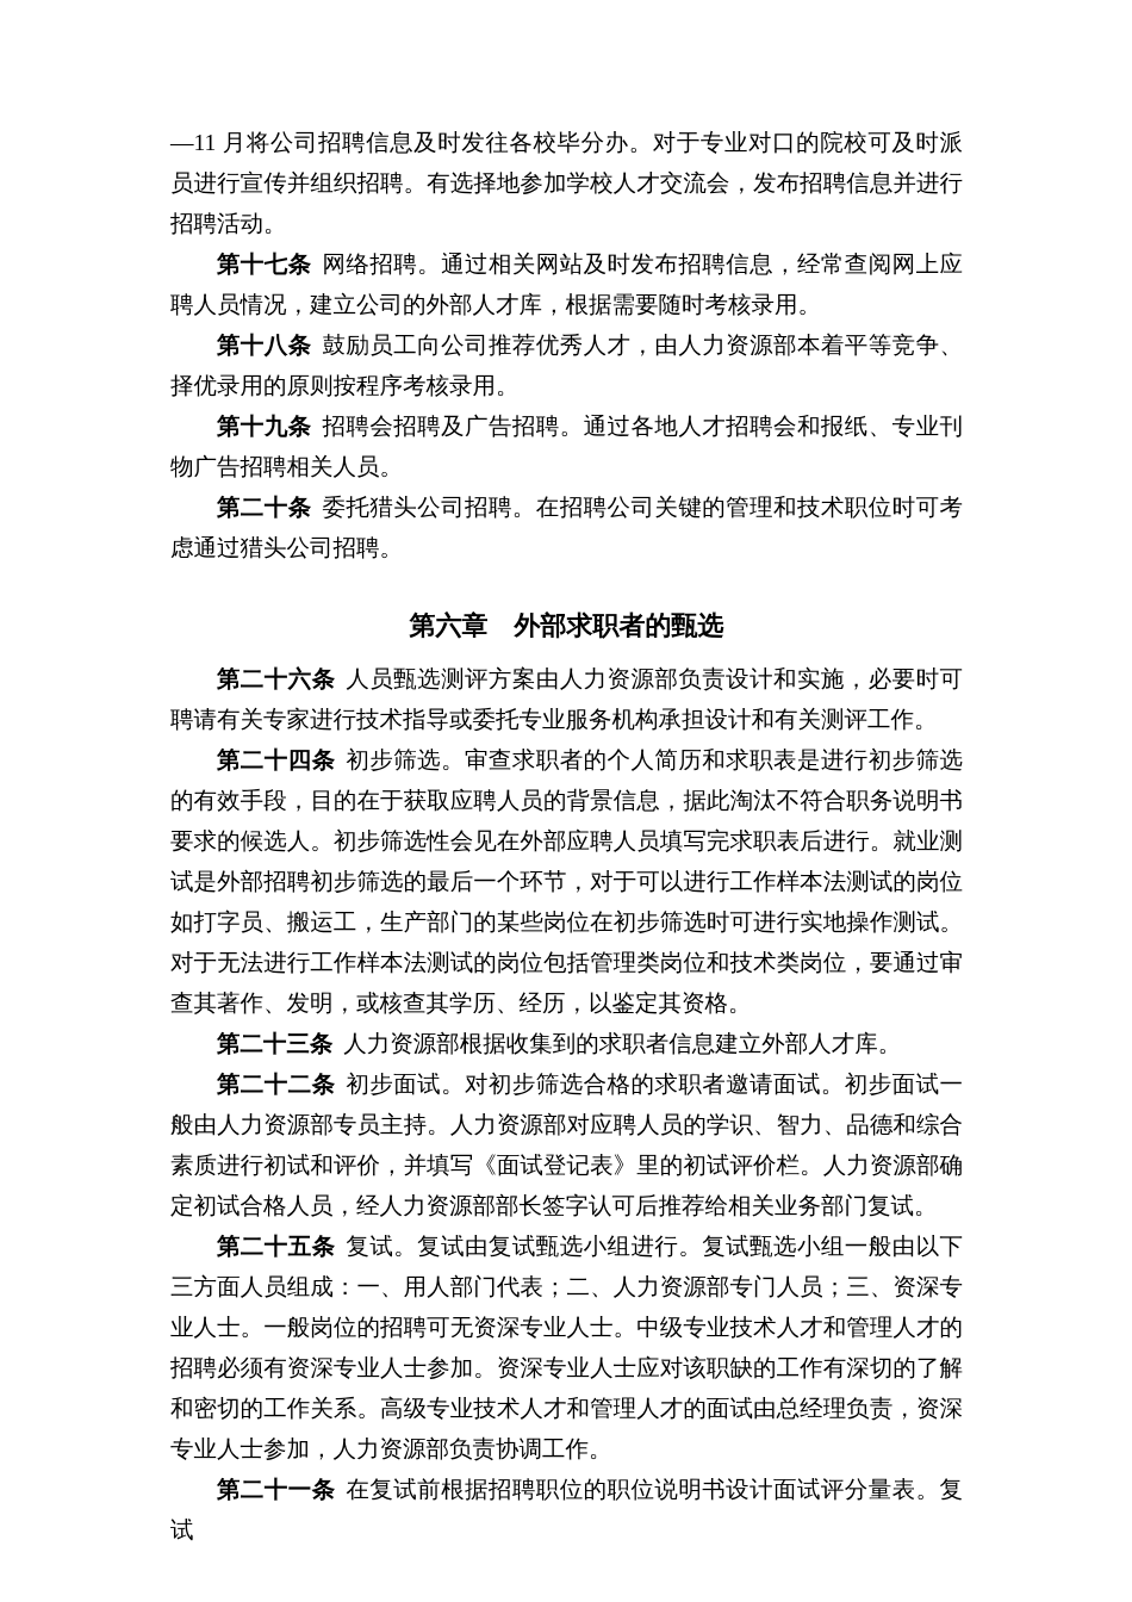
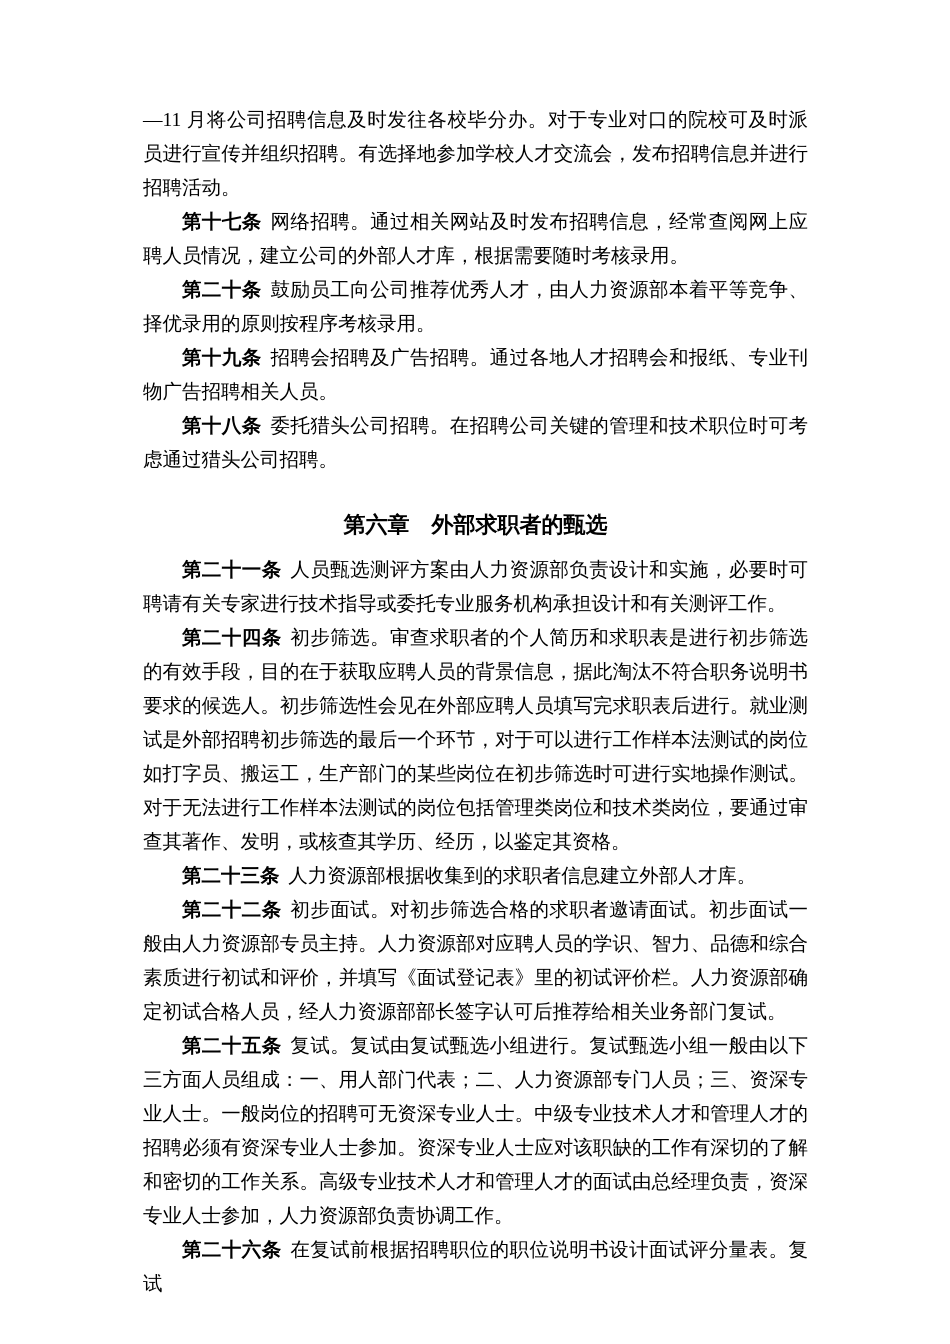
  —11 月将公司招聘信息及时发往各校毕分办。对于专业对口的院校可及时派员进行宣传并组织招聘。有选择地参加学校人才交流会，发布招聘信息并进行招聘活动。
  第十七条 网络招聘。通过相关网站及时发布招聘信息，经常查阅网上应聘人员情况，建立公司的外部人才库，根据需要随时考核录用。
- 第十八条 鼓励员工向公司推荐优秀人才，由人力资源部本着平等竞争、择优录用的原则按程序考核录用。
+ 第二十条 鼓励员工向公司推荐优秀人才，由人力资源部本着平等竞争、择优录用的原则按程序考核录用。
  第十九条 招聘会招聘及广告招聘。通过各地人才招聘会和报纸、专业刊物广告招聘相关人员。
- 第二十条 委托猎头公司招聘。在招聘公司关键的管理和技术职位时可考虑通过猎头公司招聘。
+ 第十八条 委托猎头公司招聘。在招聘公司关键的管理和技术职位时可考虑通过猎头公司招聘。
  第六章 外部求职者的甄选
- 第二十六条 人员甄选测评方案由人力资源部负责设计和实施，必要时可聘请有关专家进行技术指导或委托专业服务机构承担设计和有关测评工作。
+ 第二十一条 人员甄选测评方案由人力资源部负责设计和实施，必要时可聘请有关专家进行技术指导或委托专业服务机构承担设计和有关测评工作。
  第二十四条 初步筛选。审查求职者的个人简历和求职表是进行初步筛选的有效手段，目的在于获取应聘人员的背景信息，据此淘汰不符合职务说明书要求的候选人。初步筛选性会见在外部应聘人员填写完求职表后进行。就业测试是外部招聘初步筛选的最后一个环节，对于可以进行工作样本法测试的岗位如打字员、搬运工，生产部门的某些岗位在初步筛选时可进行实地操作测试。对于无法进行工作样本法测试的岗位包括管理类岗位和技术类岗位，要通过审查其著作、发明，或核查其学历、经历，以鉴定其资格。
  第二十三条 人力资源部根据收集到的求职者信息建立外部人才库。
  第二十二条 初步面试。对初步筛选合格的求职者邀请面试。初步面试一般由人力资源部专员主持。人力资源部对应聘人员的学识、智力、品德和综合素质进行初试和评价，并填写《面试登记表》里的初试评价栏。人力资源部确定初试合格人员，经人力资源部部长签字认可后推荐给相关业务部门复试。
  第二十五条 复试。复试由复试甄选小组进行。复试甄选小组一般由以下三方面人员组成：一、用人部门代表；二、人力资源部专门人员；三、资深专业人士。一般岗位的招聘可无资深专业人士。中级专业技术人才和管理人才的招聘必须有资深专业人士参加。资深专业人士应对该职缺的工作有深切的了解和密切的工作关系。高级专业技术人才和管理人才的面试由总经理负责，资深专业人士参加，人力资源部负责协调工作。
- 第二十一条 在复试前根据招聘职位的职位说明书设计面试评分量表。复试
+ 第二十六条 在复试前根据招聘职位的职位说明书设计面试评分量表。复试
